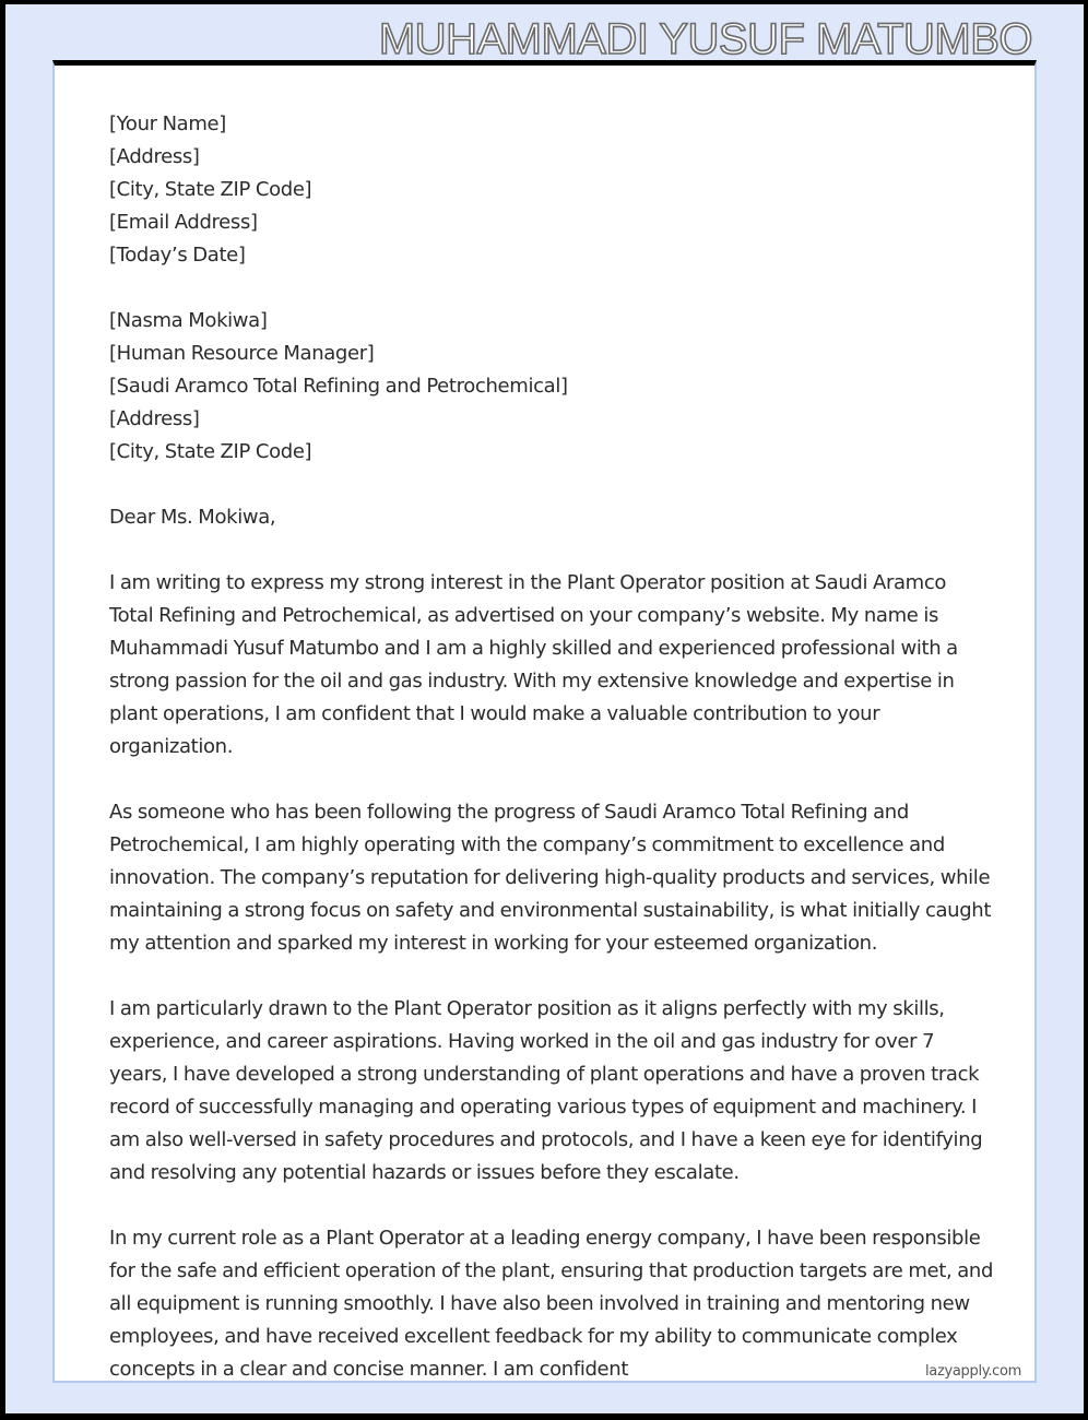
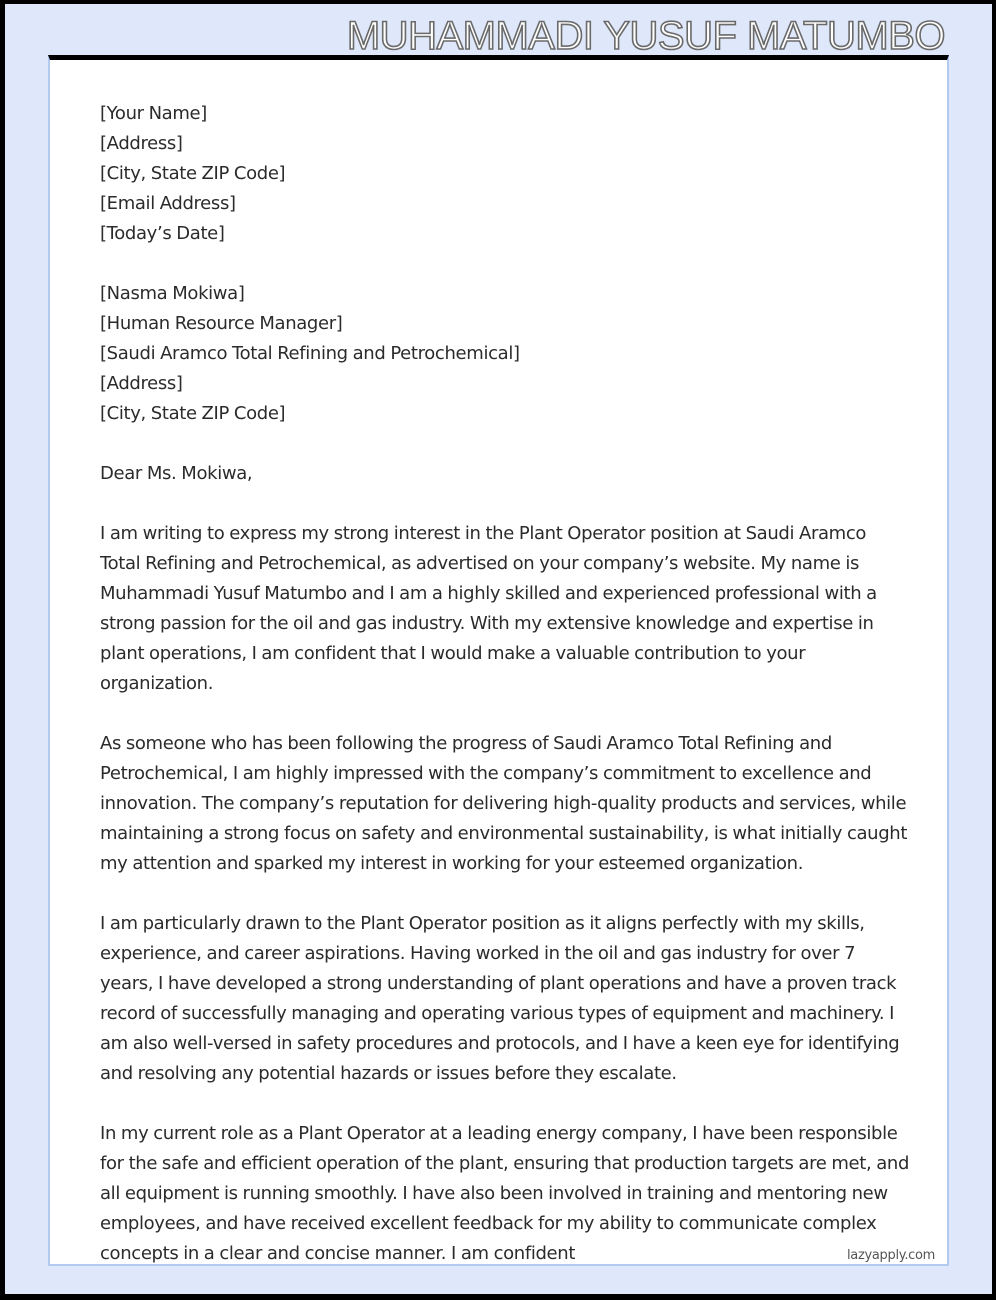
  MUHAMMADI YUSUF MATUMBO
  lazyapply.com
  [Your Name]
  [Address]
  [City, State ZIP Code]
  [Email Address]
  [Today’s Date]
  [Nasma Mokiwa]
  [Human Resource Manager]
  [Saudi Aramco Total Refining and Petrochemical]
  [Address]
  [City, State ZIP Code]
  Dear Ms. Mokiwa,
  I am writing to express my strong interest in the Plant Operator position at Saudi Aramco Total Refining and Petrochemical, as advertised on your company’s website. My name is Muhammadi Yusuf Matumbo and I am a highly skilled and experienced professional with a strong passion for the oil and gas industry. With my extensive knowledge and expertise in plant operations, I am confident that I would make a valuable contribution to your organization.
- As someone who has been following the progress of Saudi Aramco Total Refining and Petrochemical, I am highly operating with the company’s commitment to excellence and innovation. The company’s reputation for delivering high-quality products and services, while maintaining a strong focus on safety and environmental sustainability, is what initially caught my attention and sparked my interest in working for your esteemed organization.
+ As someone who has been following the progress of Saudi Aramco Total Refining and Petrochemical, I am highly impressed with the company’s commitment to excellence and innovation. The company’s reputation for delivering high-quality products and services, while maintaining a strong focus on safety and environmental sustainability, is what initially caught my attention and sparked my interest in working for your esteemed organization.
  I am particularly drawn to the Plant Operator position as it aligns perfectly with my skills, experience, and career aspirations. Having worked in the oil and gas industry for over 7 years, I have developed a strong understanding of plant operations and have a proven track record of successfully managing and operating various types of equipment and machinery. I am also well-versed in safety procedures and protocols, and I have a keen eye for identifying and resolving any potential hazards or issues before they escalate.
  In my current role as a Plant Operator at a leading energy company, I have been responsible for the safe and efficient operation of the plant, ensuring that production targets are met, and all equipment is running smoothly. I have also been involved in training and mentoring new employees, and have received excellent feedback for my ability to communicate complex concepts in a clear and concise manner. I am confident
